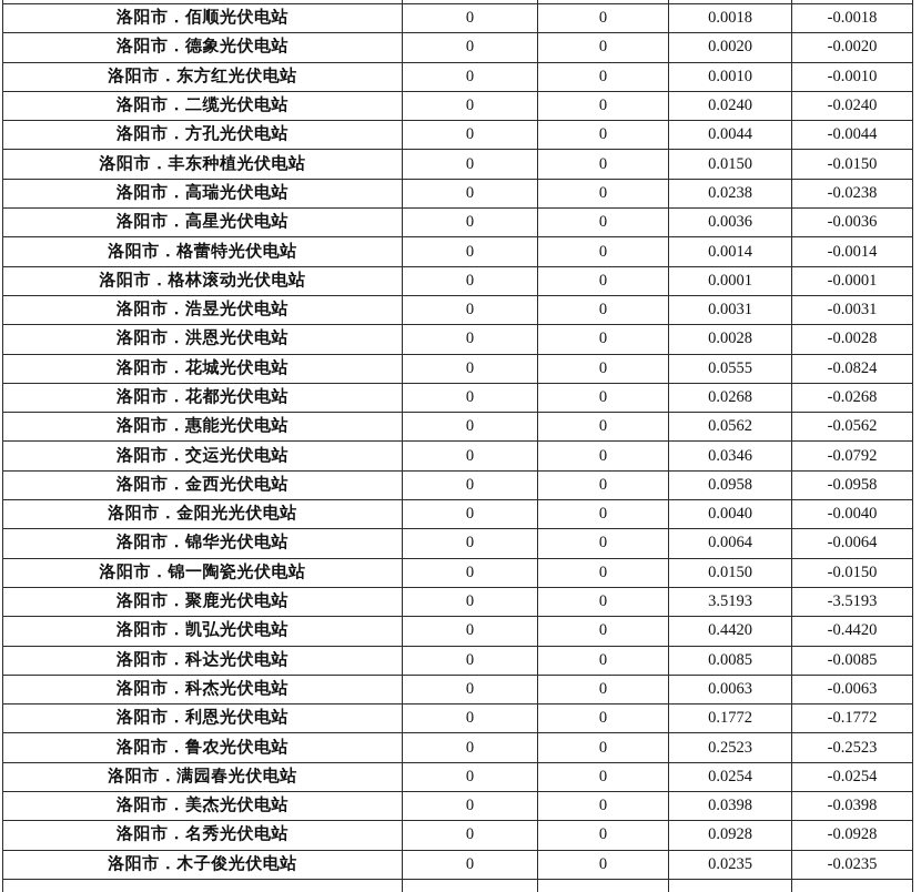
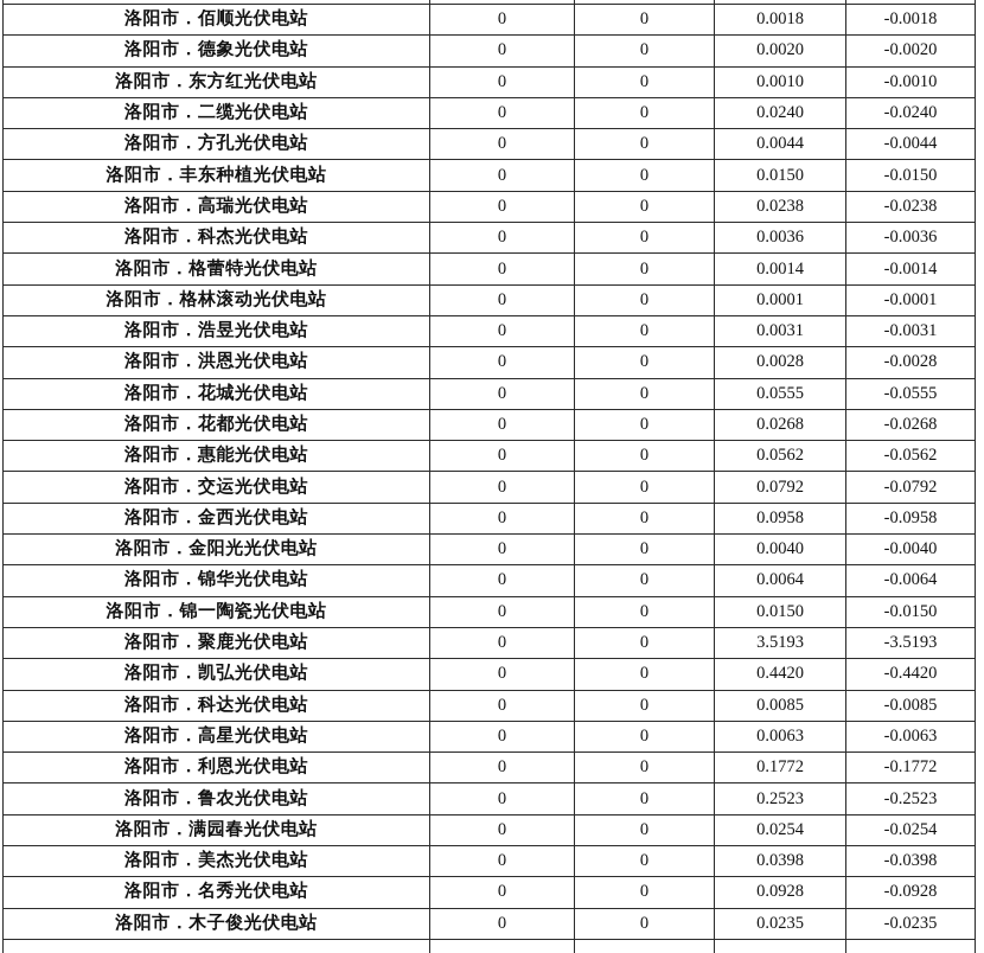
  洛阳市．佰顺光伏电站	0	0	0.0018	-0.0018
  洛阳市．德象光伏电站	0	0	0.0020	-0.0020
  洛阳市．东方红光伏电站	0	0	0.0010	-0.0010
  洛阳市．二缆光伏电站	0	0	0.0240	-0.0240
  洛阳市．方孔光伏电站	0	0	0.0044	-0.0044
  洛阳市．丰东种植光伏电站	0	0	0.0150	-0.0150
  洛阳市．高瑞光伏电站	0	0	0.0238	-0.0238
- 洛阳市．高星光伏电站	0	0	0.0036	-0.0036
+ 洛阳市．科杰光伏电站	0	0	0.0036	-0.0036
  洛阳市．格蕾特光伏电站	0	0	0.0014	-0.0014
  洛阳市．格林滚动光伏电站	0	0	0.0001	-0.0001
  洛阳市．浩昱光伏电站	0	0	0.0031	-0.0031
  洛阳市．洪恩光伏电站	0	0	0.0028	-0.0028
- 洛阳市．花城光伏电站	0	0	0.0555	-0.0824
+ 洛阳市．花城光伏电站	0	0	0.0555	-0.0555
  洛阳市．花都光伏电站	0	0	0.0268	-0.0268
  洛阳市．惠能光伏电站	0	0	0.0562	-0.0562
- 洛阳市．交运光伏电站	0	0	0.0346	-0.0792
+ 洛阳市．交运光伏电站	0	0	0.0792	-0.0792
  洛阳市．金西光伏电站	0	0	0.0958	-0.0958
  洛阳市．金阳光光伏电站	0	0	0.0040	-0.0040
  洛阳市．锦华光伏电站	0	0	0.0064	-0.0064
  洛阳市．锦一陶瓷光伏电站	0	0	0.0150	-0.0150
  洛阳市．聚鹿光伏电站	0	0	3.5193	-3.5193
  洛阳市．凯弘光伏电站	0	0	0.4420	-0.4420
  洛阳市．科达光伏电站	0	0	0.0085	-0.0085
- 洛阳市．科杰光伏电站	0	0	0.0063	-0.0063
+ 洛阳市．高星光伏电站	0	0	0.0063	-0.0063
  洛阳市．利恩光伏电站	0	0	0.1772	-0.1772
  洛阳市．鲁农光伏电站	0	0	0.2523	-0.2523
  洛阳市．满园春光伏电站	0	0	0.0254	-0.0254
  洛阳市．美杰光伏电站	0	0	0.0398	-0.0398
  洛阳市．名秀光伏电站	0	0	0.0928	-0.0928
  洛阳市．木子俊光伏电站	0	0	0.0235	-0.0235
